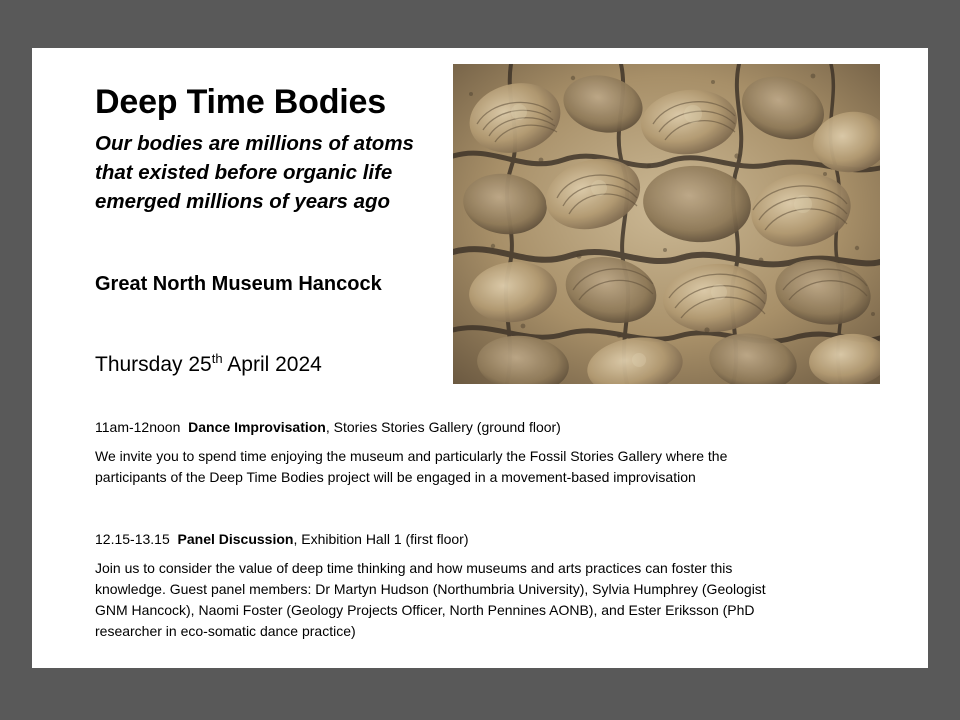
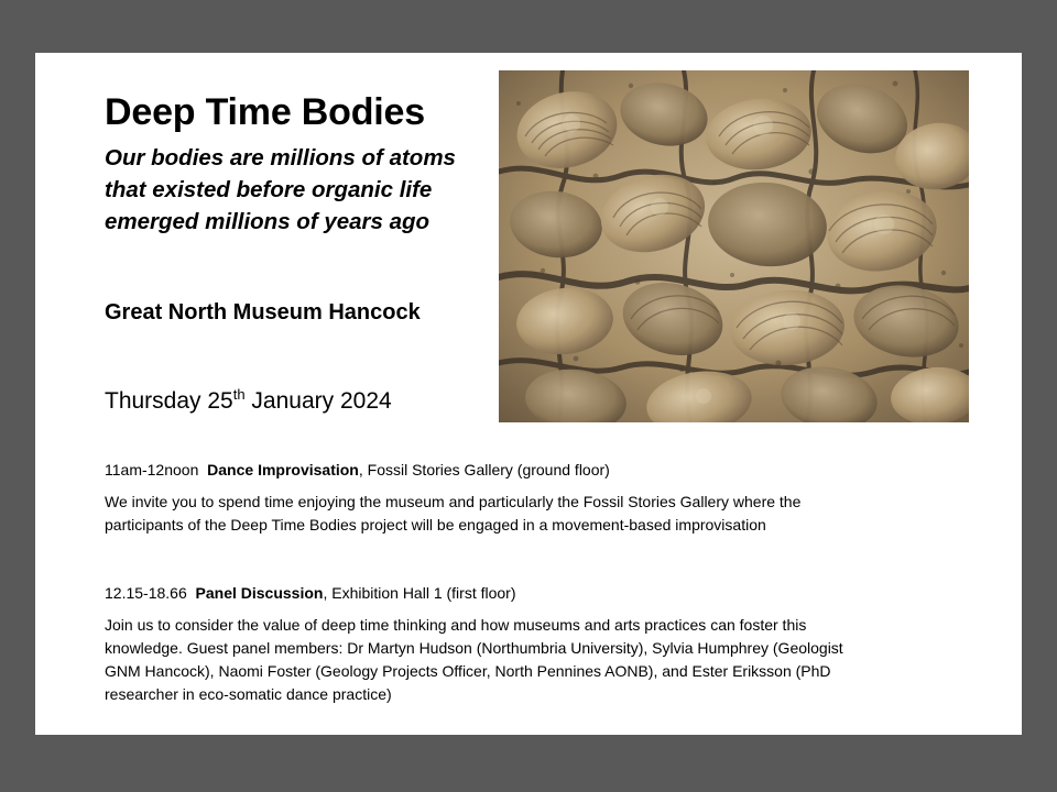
  Deep Time Bodies
  Our bodies are millions of atoms that existed before organic life emerged millions of years ago
  Great North Museum Hancock
- Thursday 25th April 2024
+ Thursday 25th January 2024
- 11am-12noon Dance Improvisation, Stories Stories Gallery (ground floor)
+ 11am-12noon Dance Improvisation, Fossil Stories Gallery (ground floor)
  We invite you to spend time enjoying the museum and particularly the Fossil Stories Gallery where the participants of the Deep Time Bodies project will be engaged in a movement-based improvisation
- 12.15-13.15 Panel Discussion, Exhibition Hall 1 (first floor)
+ 12.15-18.66 Panel Discussion, Exhibition Hall 1 (first floor)
  Join us to consider the value of deep time thinking and how museums and arts practices can foster this knowledge. Guest panel members: Dr Martyn Hudson (Northumbria University), Sylvia Humphrey (Geologist GNM Hancock), Naomi Foster (Geology Projects Officer, North Pennines AONB), and Ester Eriksson (PhD researcher in eco-somatic dance practice)
